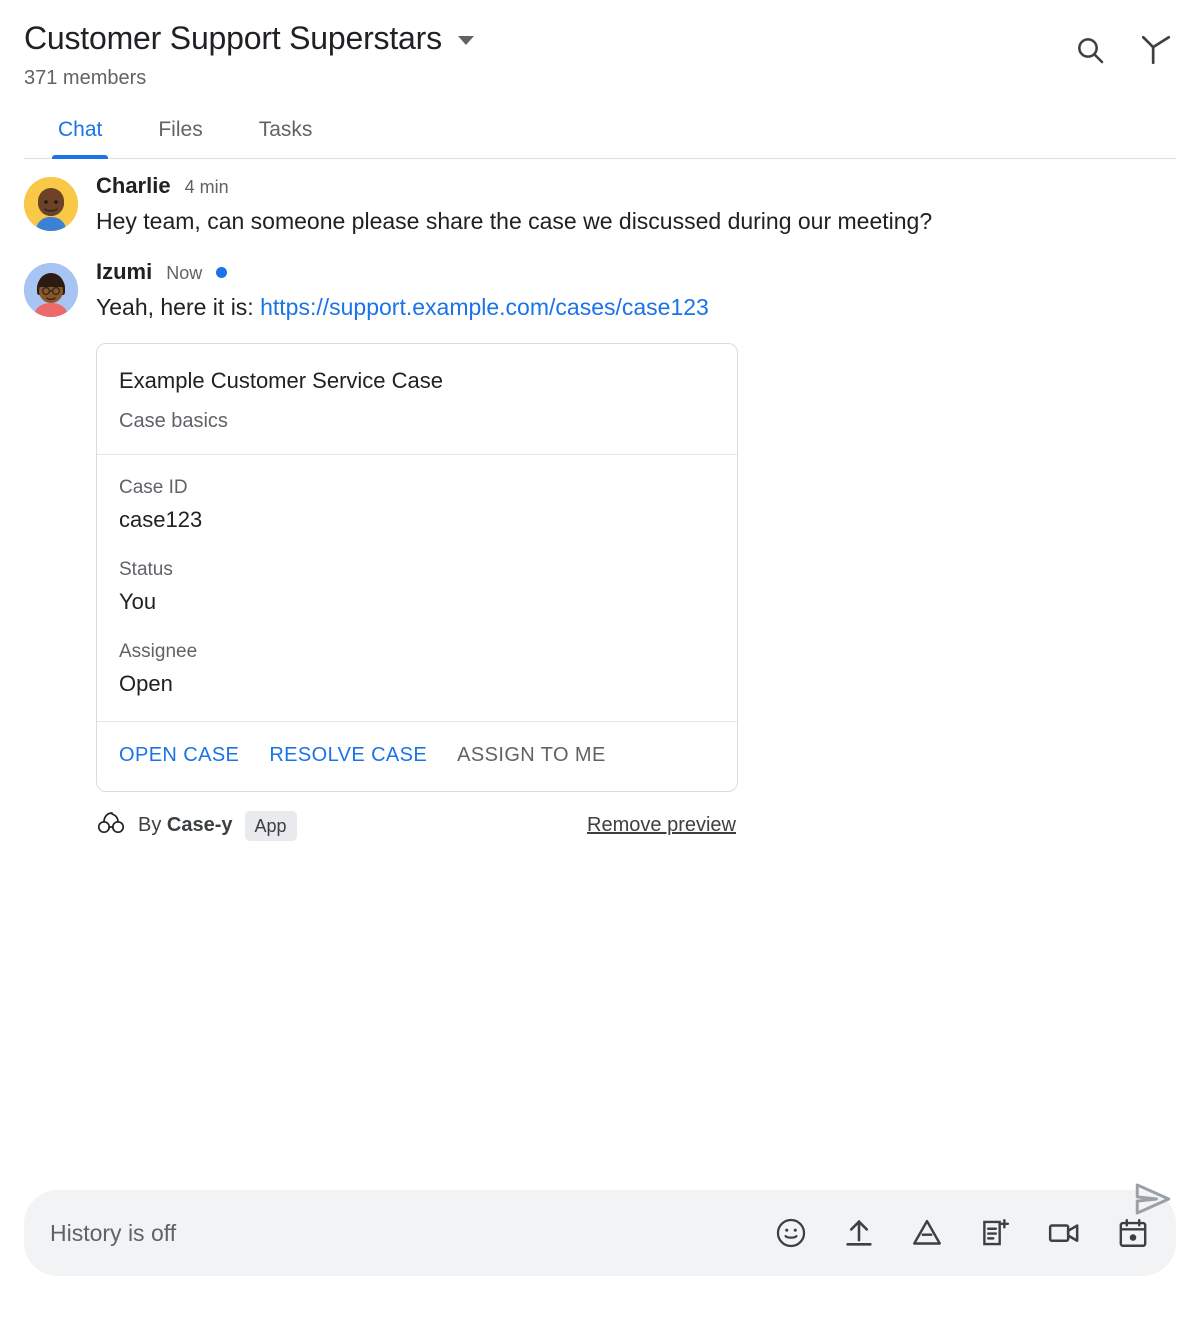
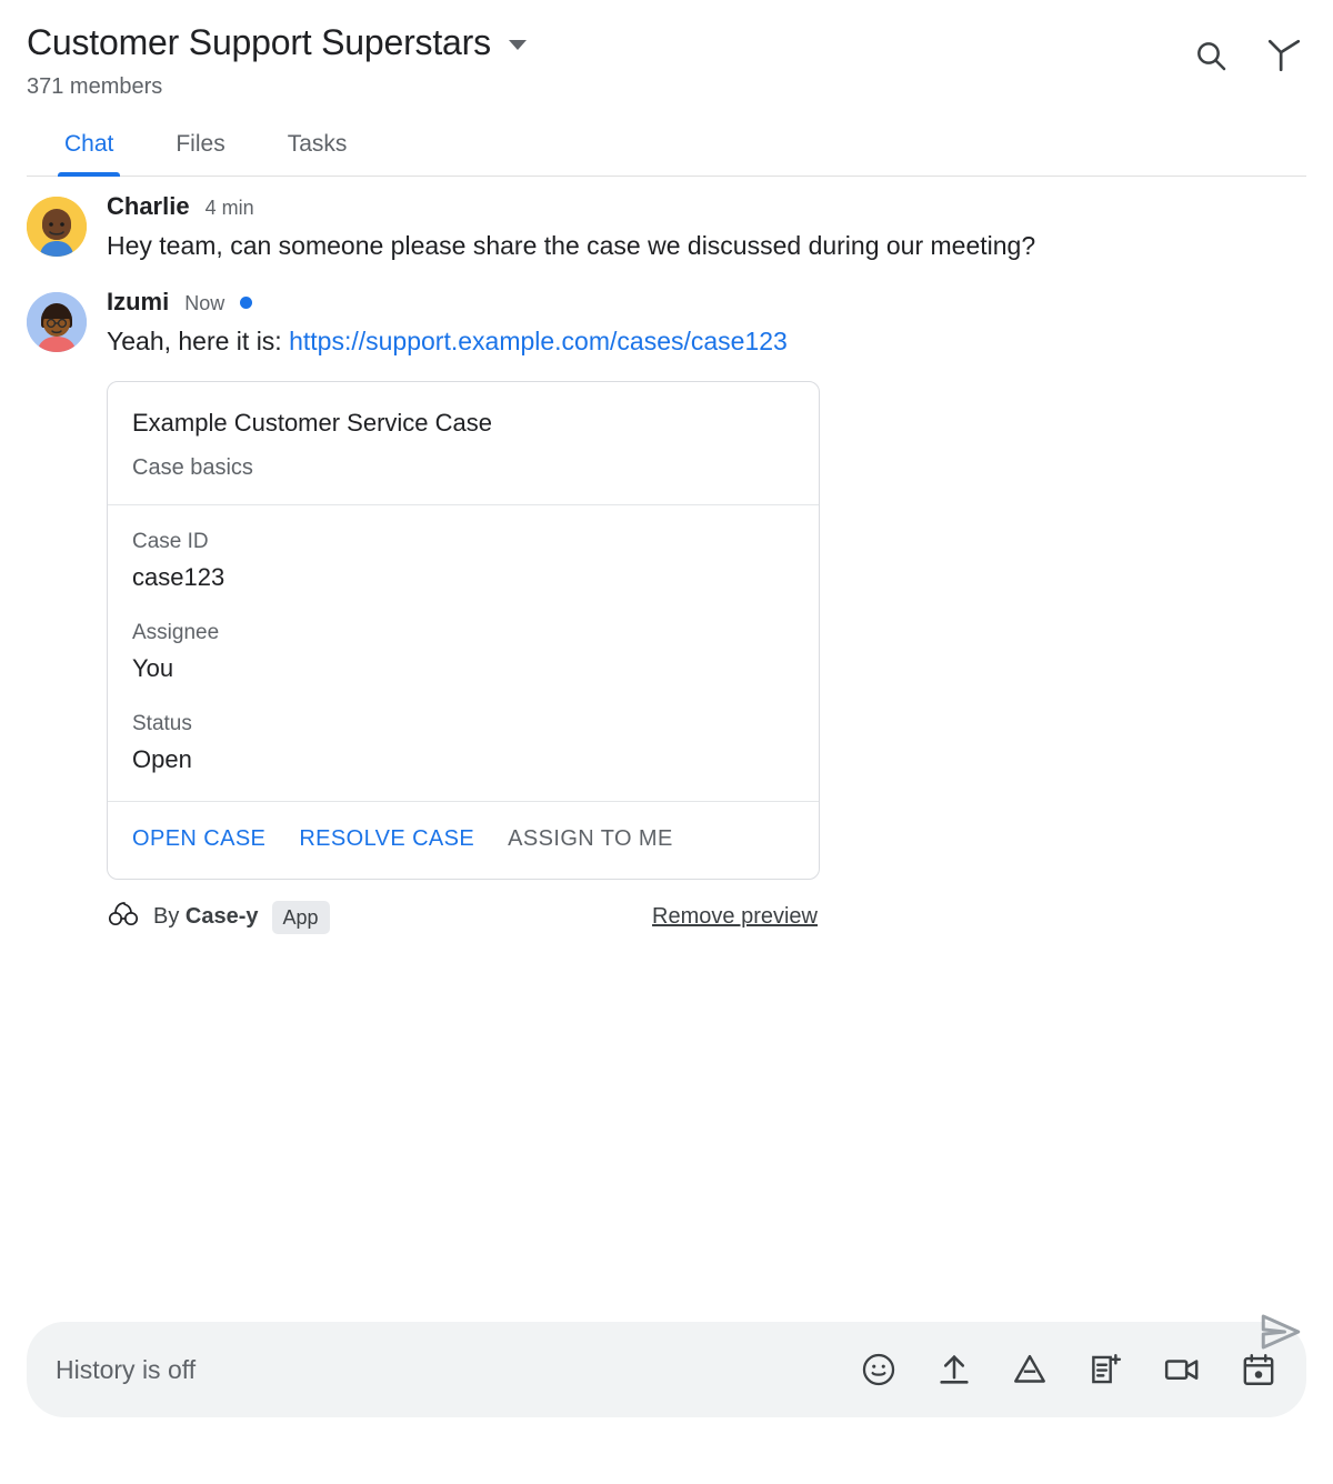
  Customer Support Superstars
  371 members
  Chat
  Files
  Tasks
  Charlie
  4 min
  Hey team, can someone please share the case we discussed during our meeting?
  Izumi
  Now
  Yeah, here it is: https://support.example.com/cases/case123
  Example Customer Service Case
  Case basics
  Case ID
  case123
- Status
+ Assignee
  You
- Assignee
+ Status
  Open
  OPEN CASE
  RESOLVE CASE
  ASSIGN TO ME
  By Case-y
  App
  Remove preview
  History is off
